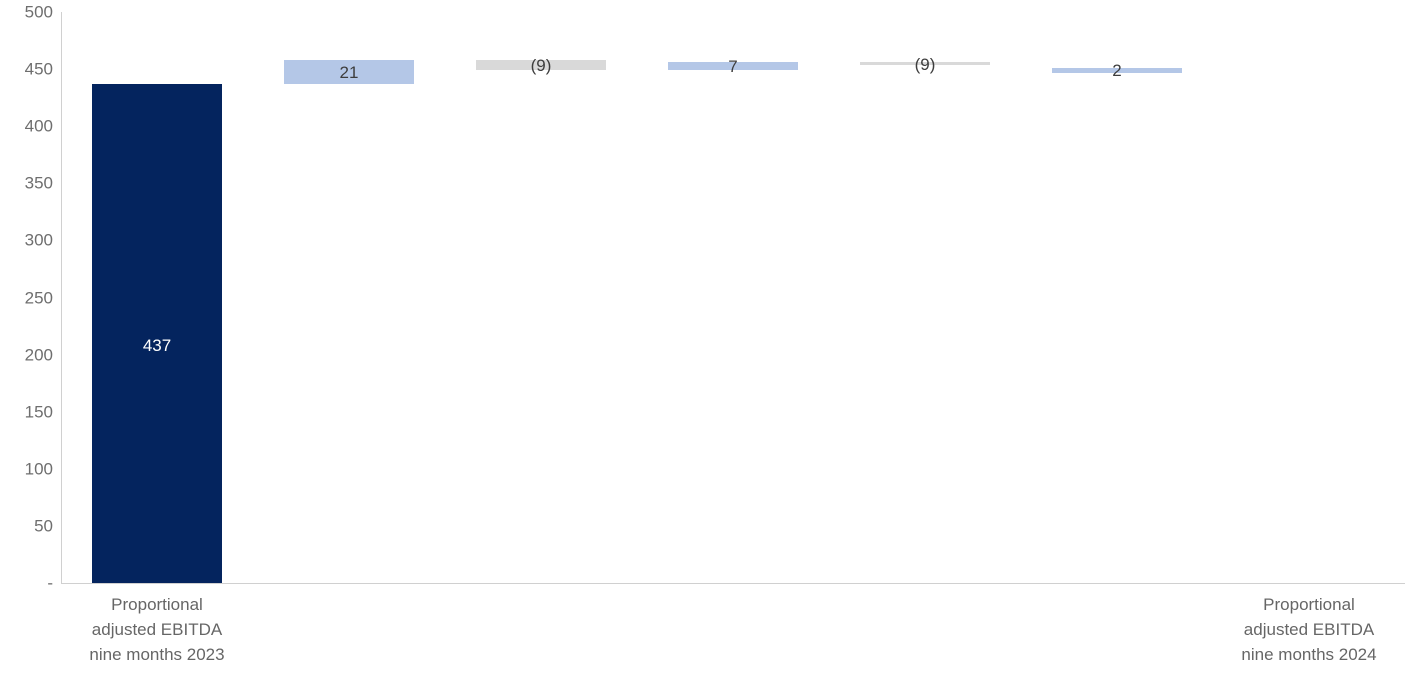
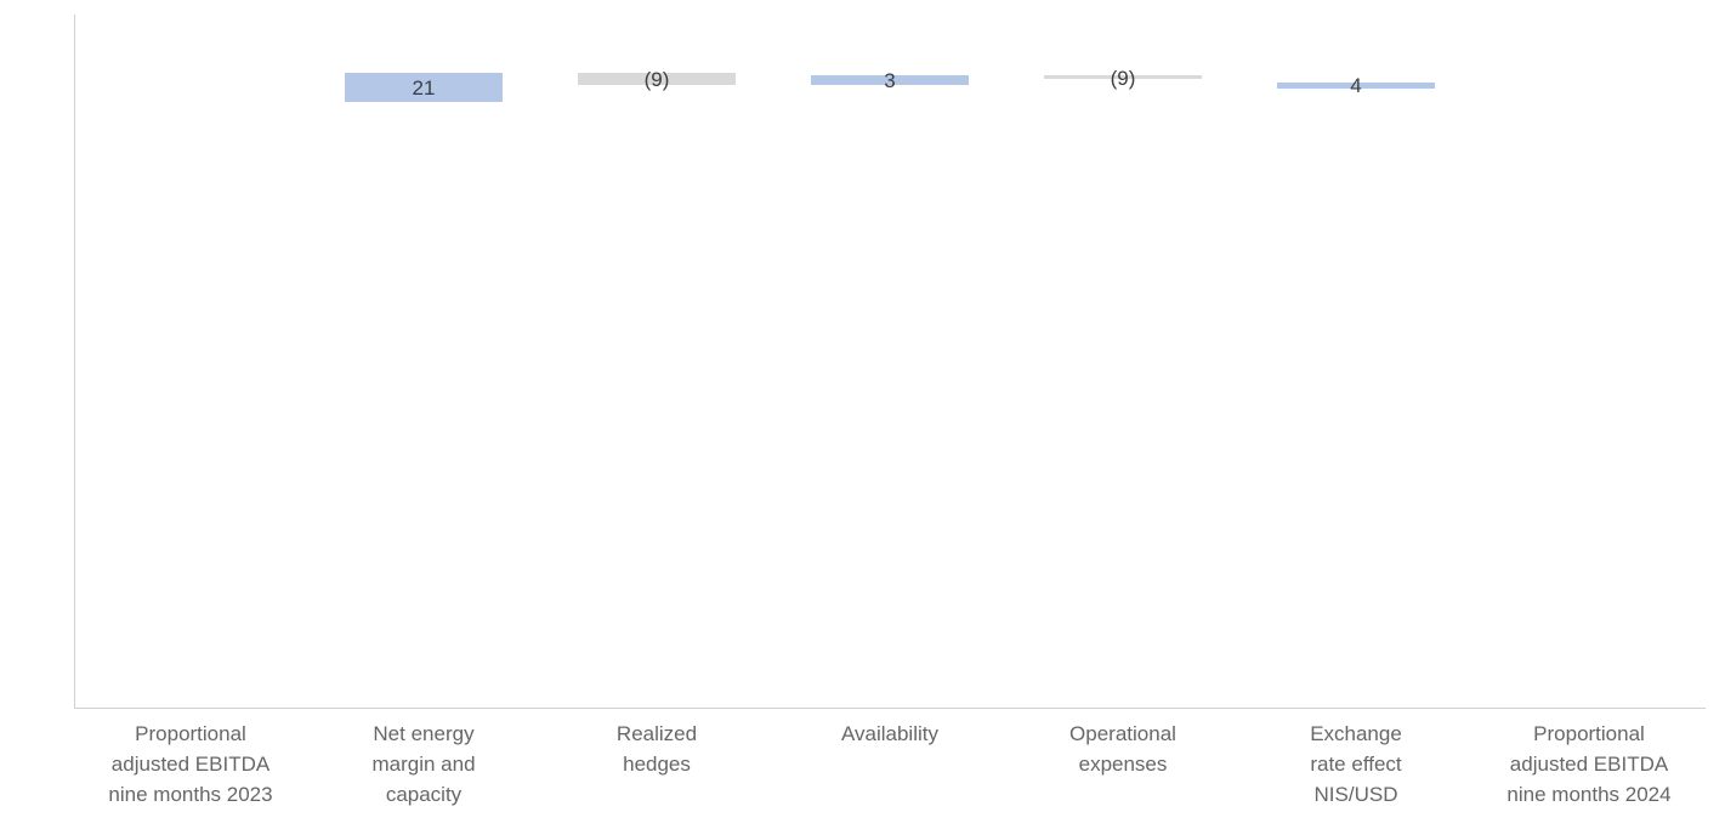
- 500
- 450
- 400
- 350
- 300
- 250
- 200
- 150
- 100
- 50
- -
- 437
  21
  (9)
- 7
+ 3
  (9)
- 2
+ 4
  Proportional
  adjusted EBITDA
  nine months 2023
+ Net energy
+ margin and
+ capacity
+ Realized
+ hedges
+ Availability
+ Operational
+ expenses
+ Exchange
+ rate effect
+ NIS/USD
  Proportional
  adjusted EBITDA
  nine months 2024
